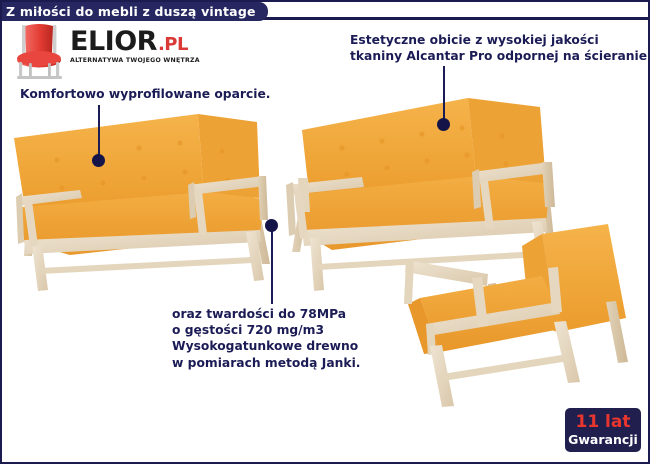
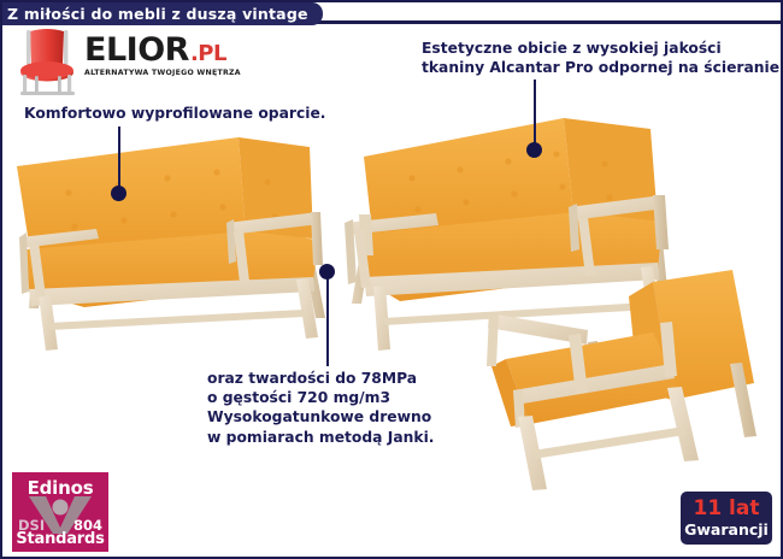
  Z miłości do mebli z duszą vintage
  ELIOR
  .PL
  Komfortowo wyprofilowane oparcie.
  Estetyczne obicie z wysokiej jakości
  tkaniny Alcantar Pro odpornej na ścieranie
  oraz twardości do 78MPa
  o gęstości 720 mg/m3
  Wysokogatunkowe drewno
  w pomiarach metodą Janki.
+ Edinos
+ DSI
+ 804
+ Standards
  11 lat
  Gwarancji
